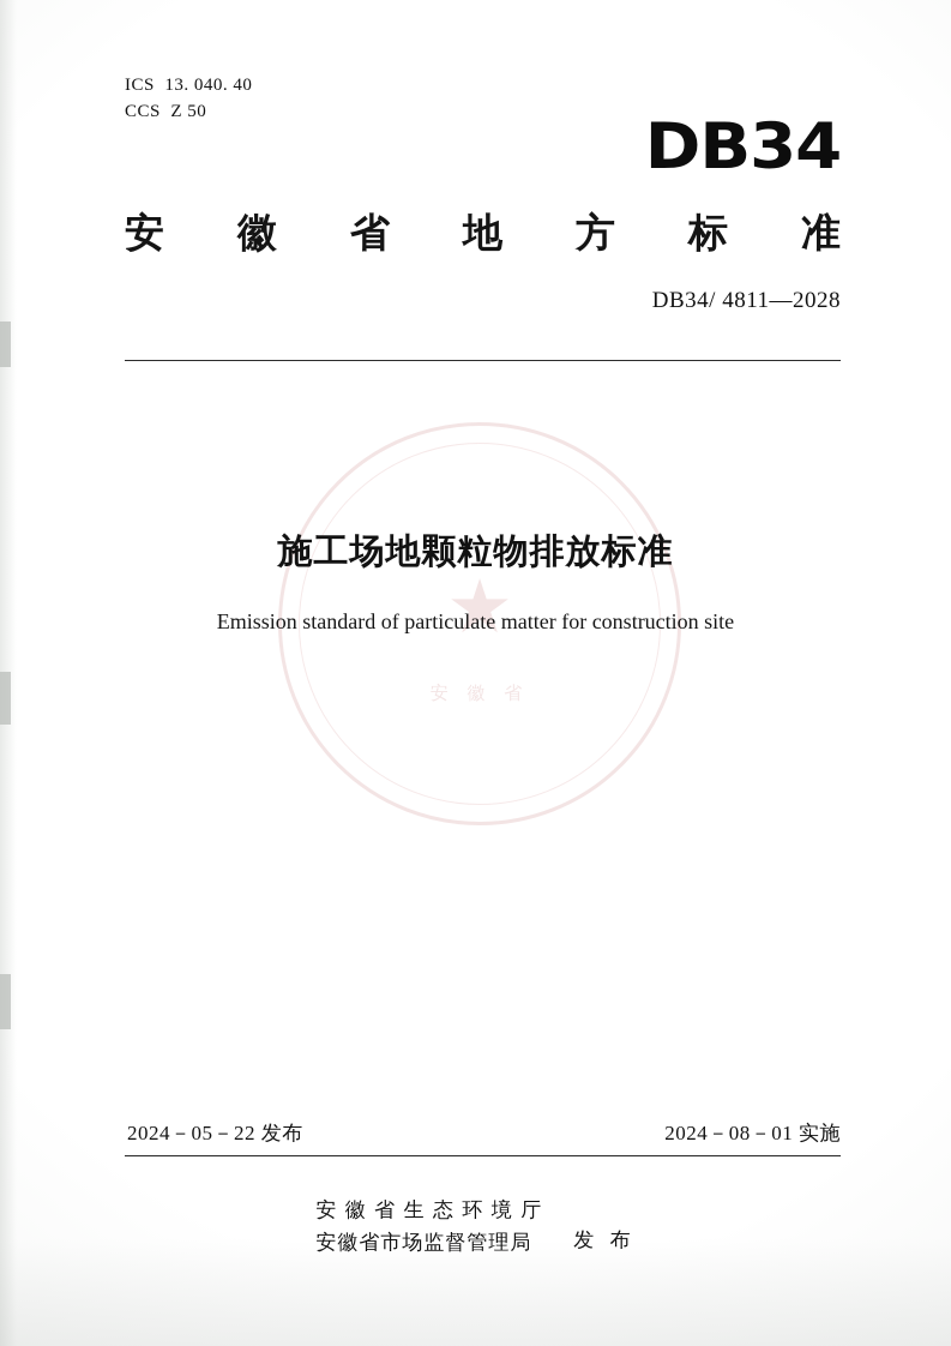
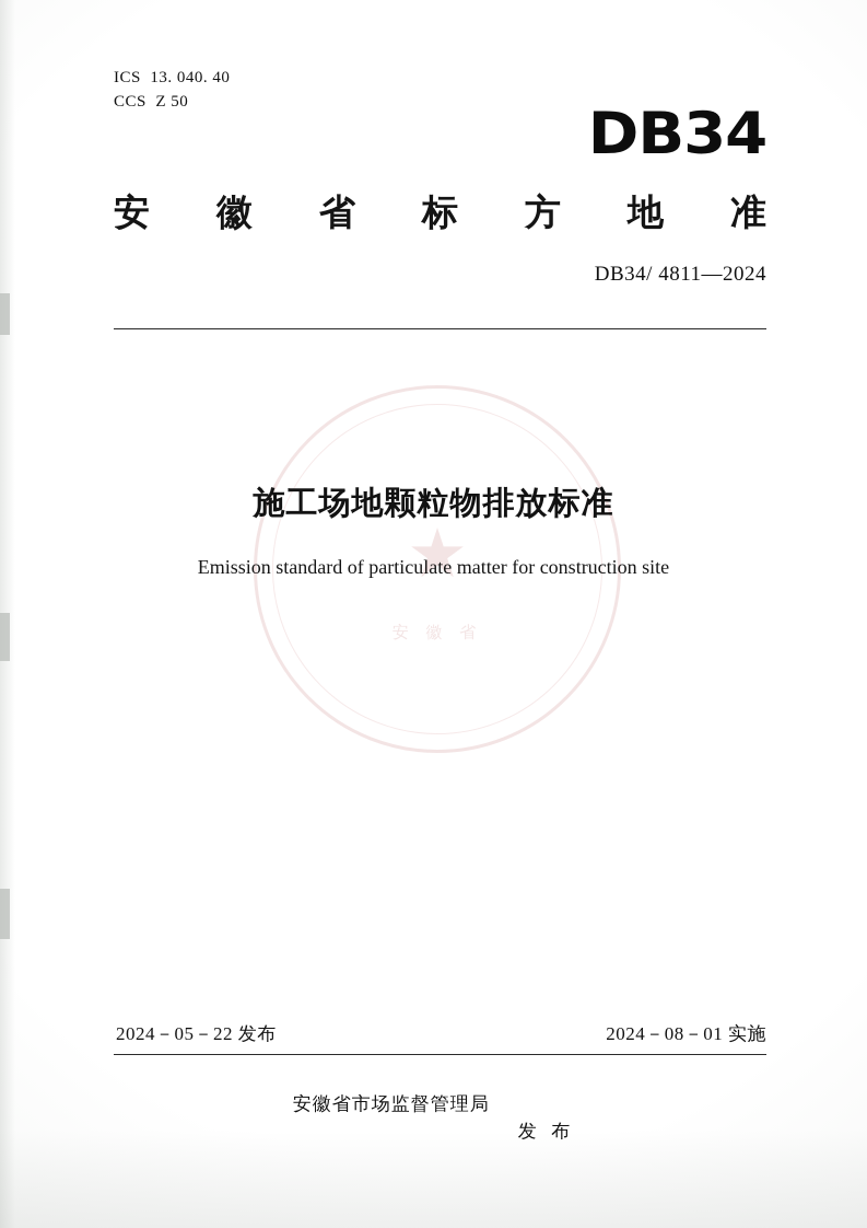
  ★
  安 徽 省
  ICS 13. 040. 40
  CCS Z 50
  DB34
  安
  徽
  省
- 地
+ 标
  方
- 标
+ 地
  准
- DB34/ 4811—2028
+ DB34/ 4811—2024
  施工场地颗粒物排放标准
  Emission standard of particulate matter for construction site
  2024－05－22 发布
  2024－08－01 实施
- 安 徽 省 生 态 环 境 厅
  安徽省市场监督管理局
  发 布
